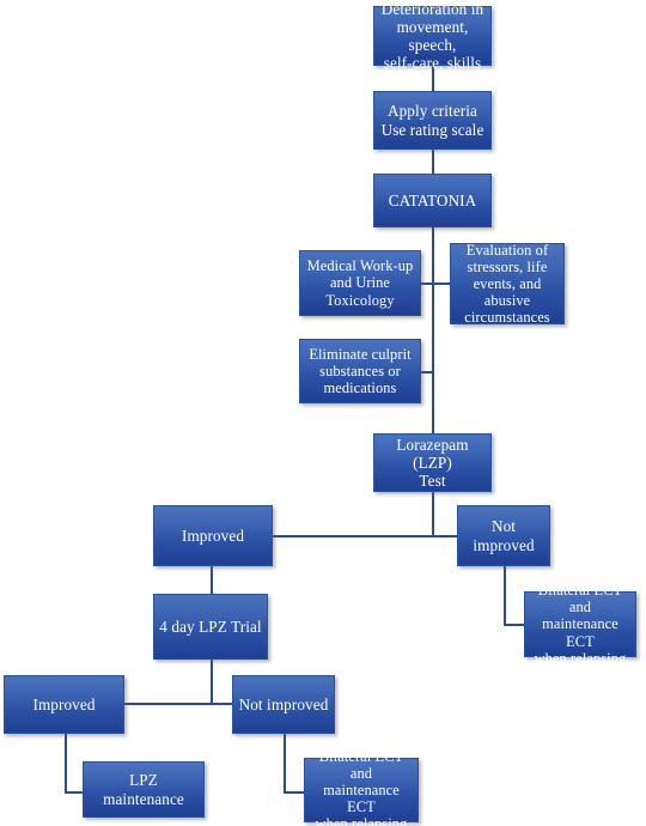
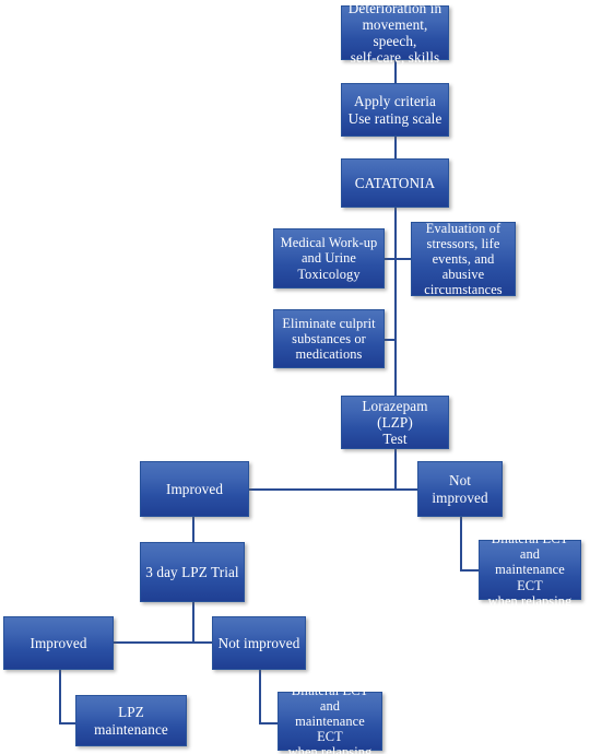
  Deterioration in
  movement, speech,
  self-care, skills
  Apply criteria
  Use rating scale
  CATATONIA
  Medical Work-up
  and Urine
  Toxicology
  Evaluation of
  stressors, life
  events, and abusive
  circumstances
  Eliminate culprit
  substances or
  medications
  Lorazepam (LZP)
  Test
  Improved
  Not improved
  Bilateral ECT and
  maintenance ECT
  when relapsing
- 4 day LPZ Trial
+ 3 day LPZ Trial
  Improved
  Not improved
  LPZ maintenance
  Bilateral ECT and
  maintenance ECT
  when relapsing
